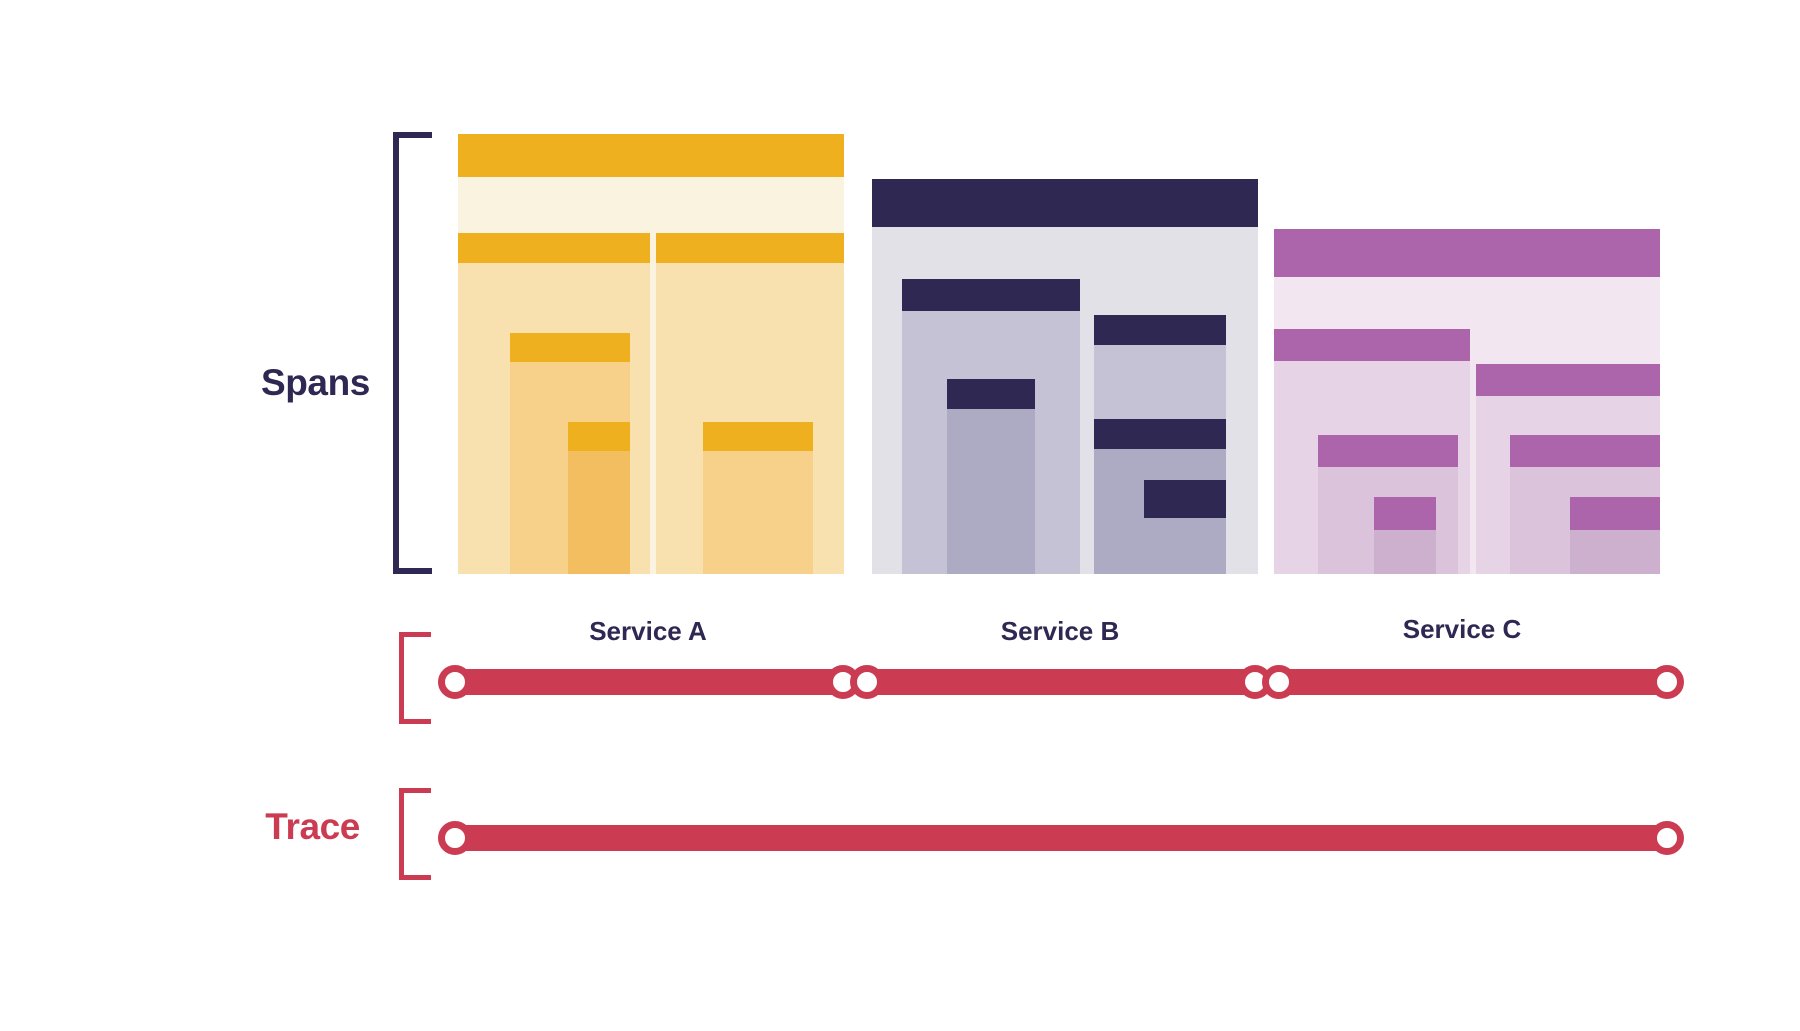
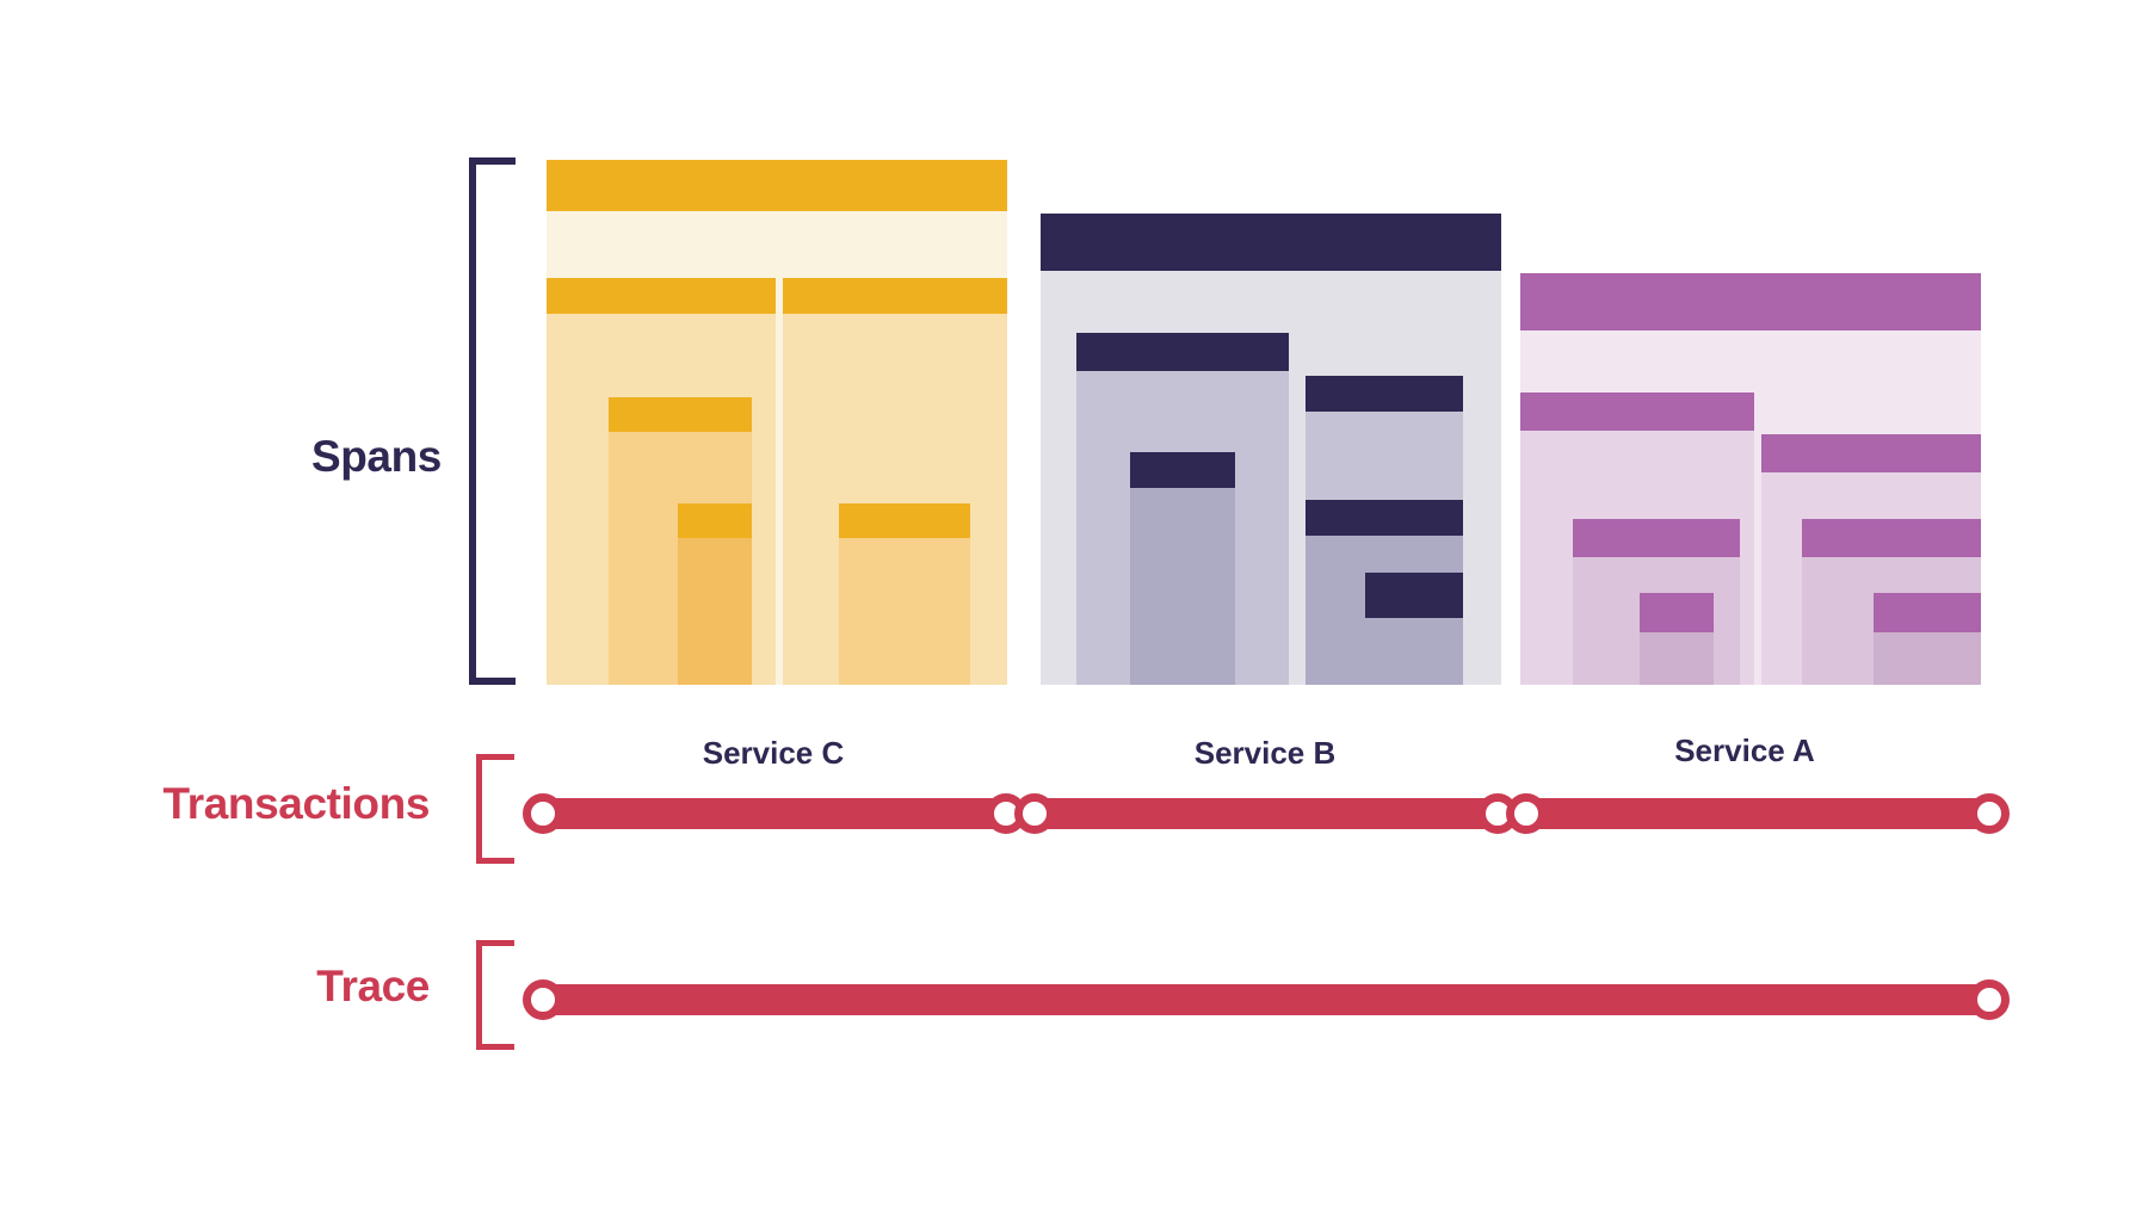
  Spans
+ Transactions
  Trace
- Service A
+ Service C
  Service B
- Service C
+ Service A
